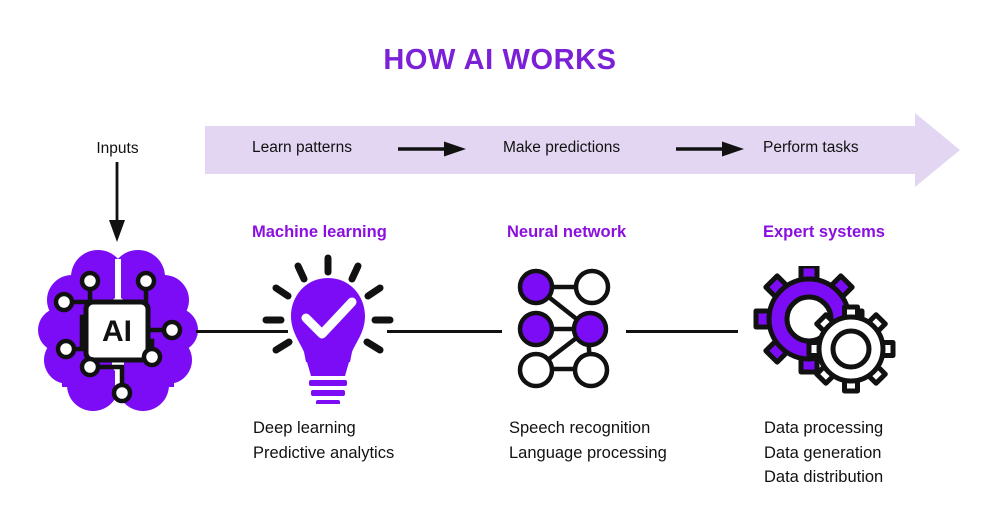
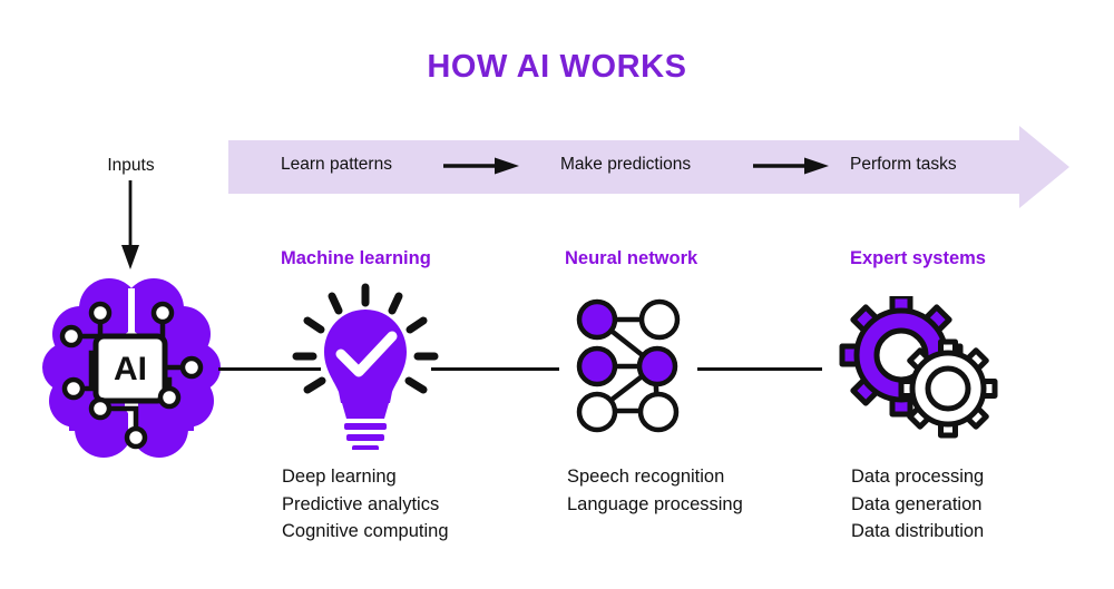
  HOW AI WORKS
  Learn patterns
  Make predictions
  Perform tasks
  Inputs
  AI
  Machine learning
  Neural network
  Expert systems
  Deep learning
  Predictive analytics
+ Cognitive computing
  Speech recognition
  Language processing
  Data processing
  Data generation
  Data distribution
